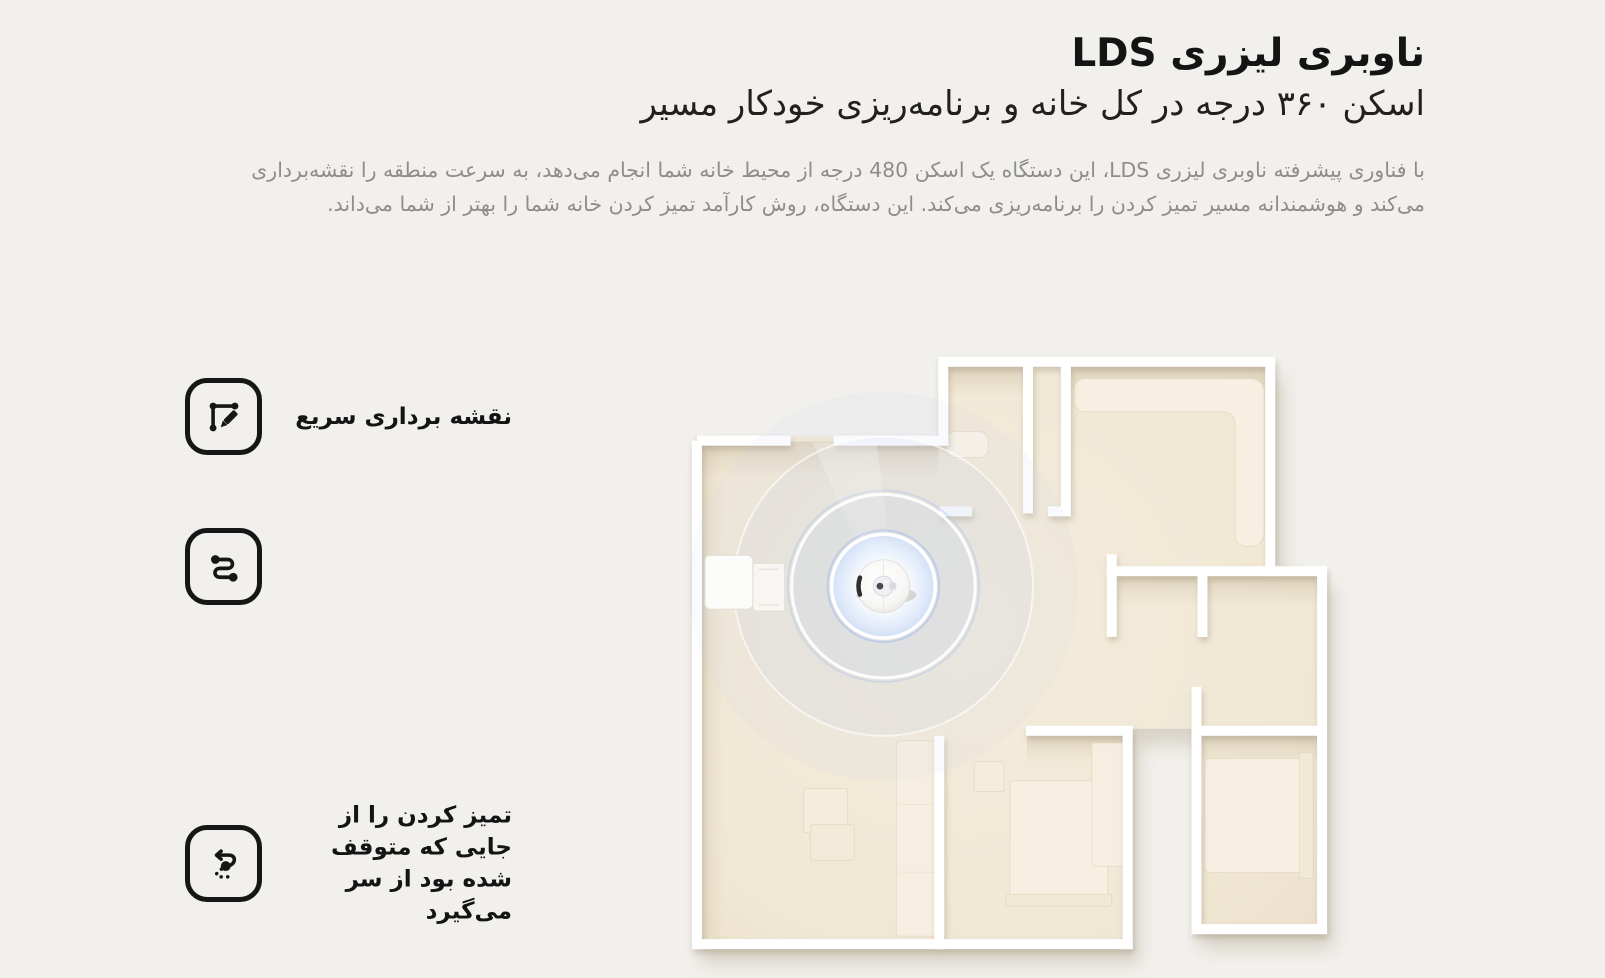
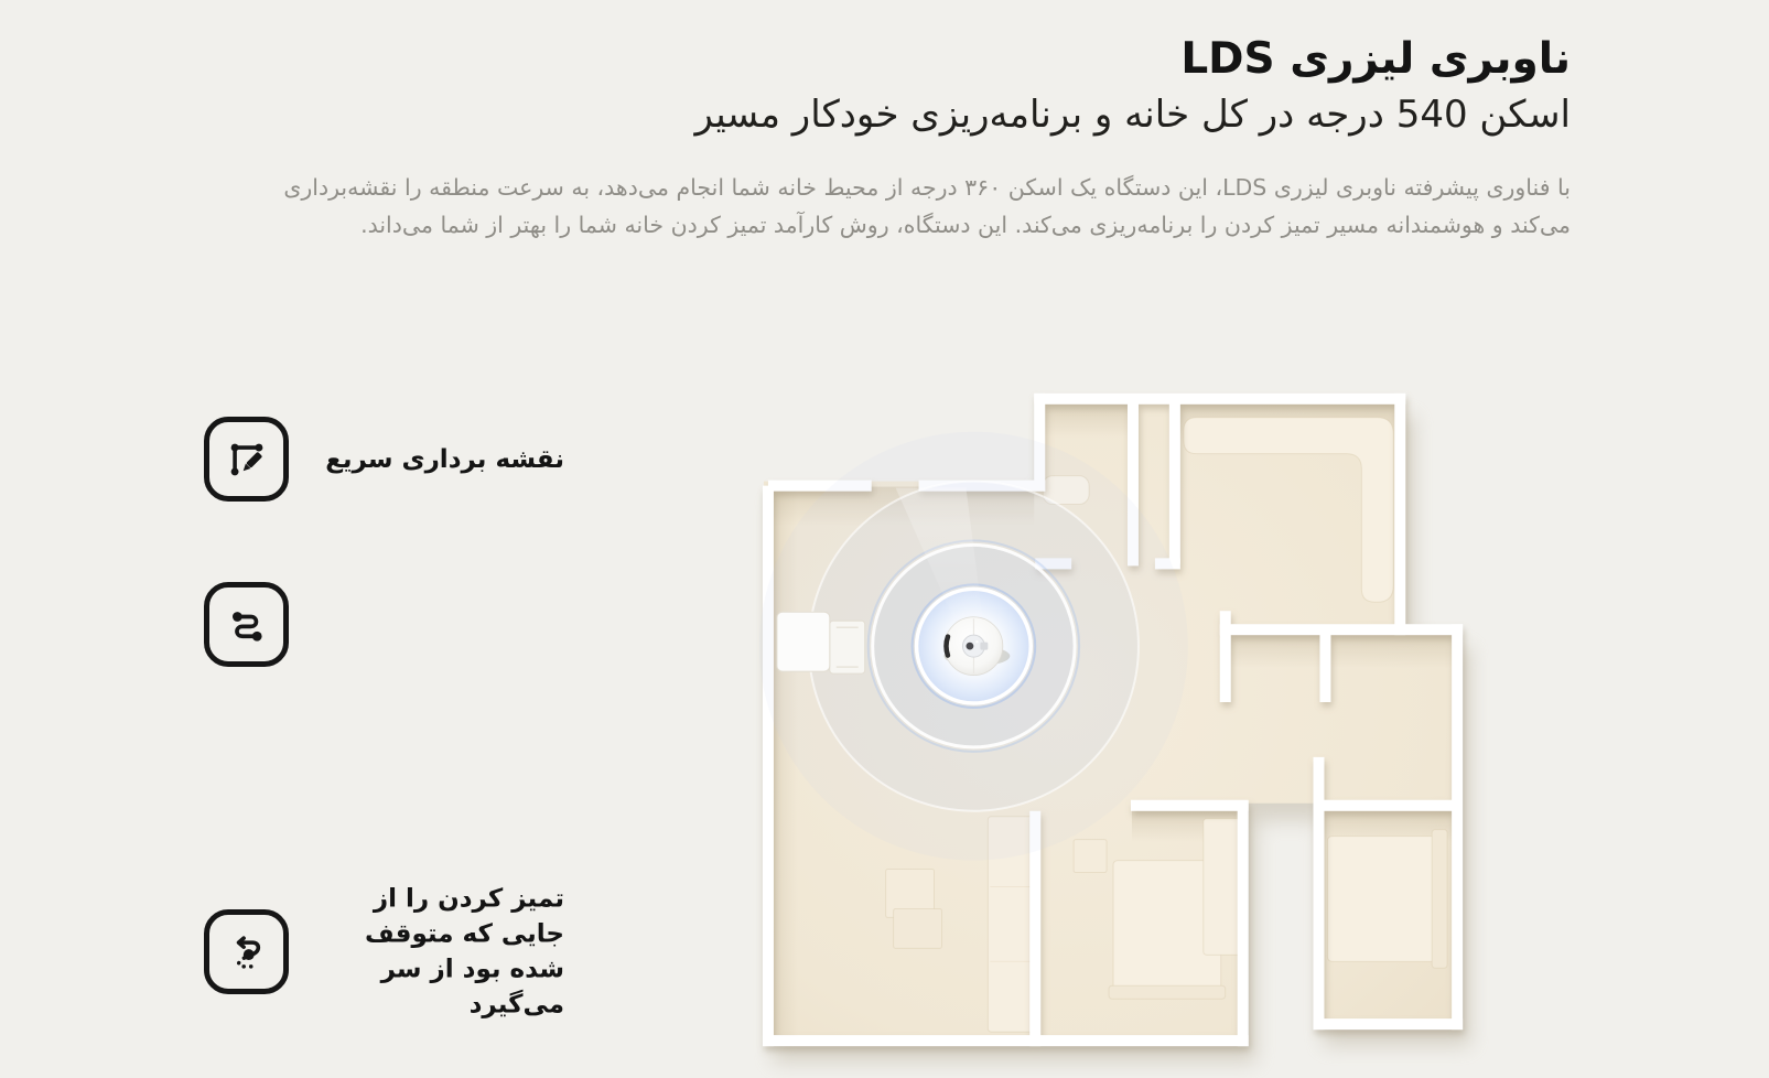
  ناوبری لیزری LDS
- اسکن ۳۶۰ درجه در کل خانه و برنامه‌ریزی خودکار مسیر
+ اسکن 540 درجه در کل خانه و برنامه‌ریزی خودکار مسیر
- با فناوری پیشرفته ناوبری لیزری LDS، این دستگاه یک اسکن 480 درجه از محیط خانه شما انجام می‌دهد، به سرعت منطقه را نقشه‌برداری می‌کند و هوشمندانه مسیر تمیز کردن را برنامه‌ریزی می‌کند. این دستگاه، روش کارآمد تمیز کردن خانه شما را بهتر از شما می‌داند.
+ با فناوری پیشرفته ناوبری لیزری LDS، این دستگاه یک اسکن ۳۶۰ درجه از محیط خانه شما انجام می‌دهد، به سرعت منطقه را نقشه‌برداری می‌کند و هوشمندانه مسیر تمیز کردن را برنامه‌ریزی می‌کند. این دستگاه، روش کارآمد تمیز کردن خانه شما را بهتر از شما می‌داند.
  نقشه برداری سریع
  تمیز کردن را از جایی که متوقف شده بود از سر میگیرد
